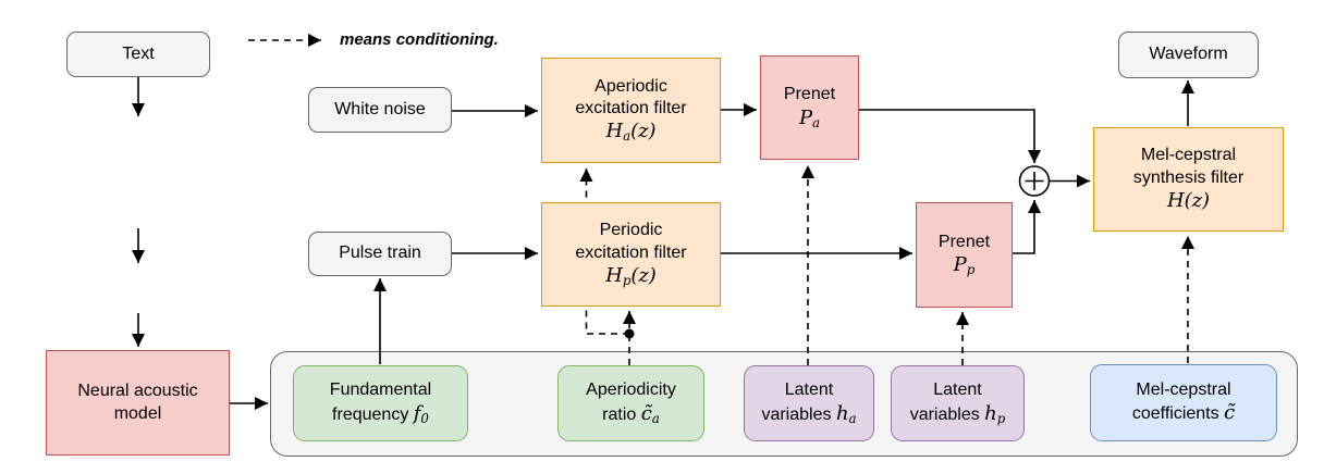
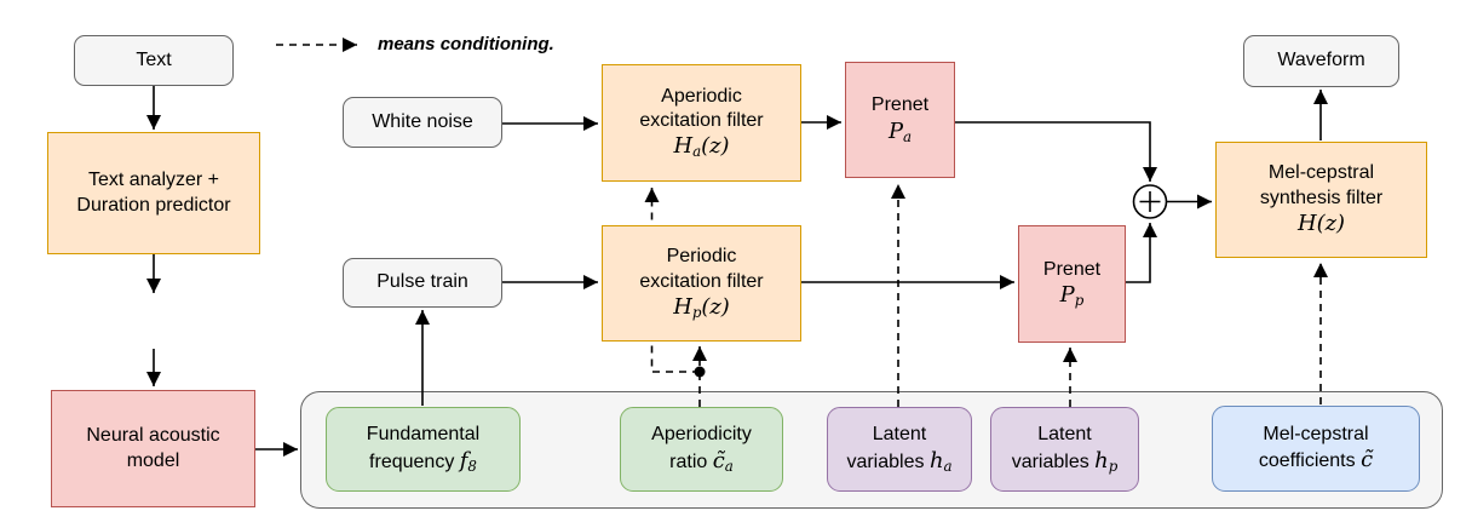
  means conditioning.
  Text
+ Text analyzer +
+ Duration predictor
  Neural acoustic
  model
  White noise
  Pulse train
  Aperiodic
  excitation filter
  Ha(z)
  Prenet
  Pa
  Periodic
  excitation filter
  Hp(z)
  Prenet
  Pp
  Mel-cepstral
  synthesis filter
  H(z)
  Waveform
  Fundamental
- frequency f0
+ frequency f8
  Aperiodicity
  ratio c̃a
  Latent
  variables ha
  Latent
  variables hp
  Mel-cepstral
  coefficients c̃
